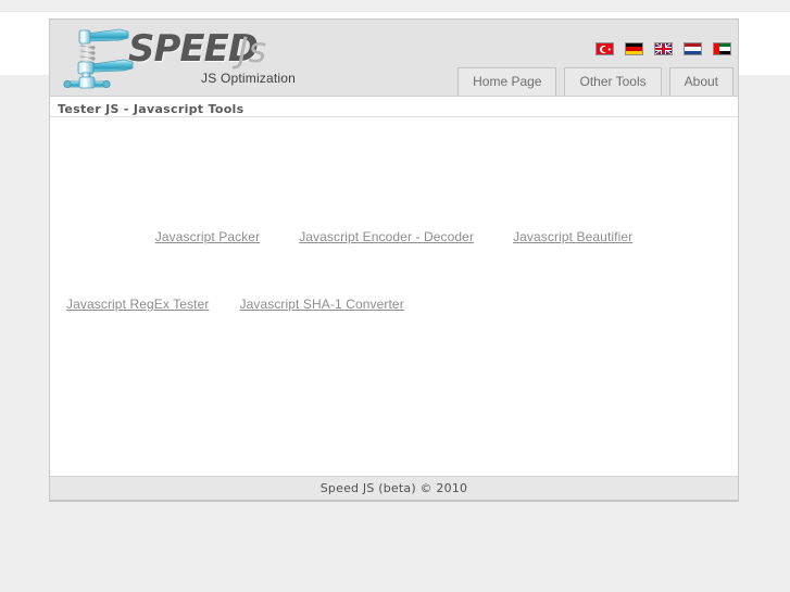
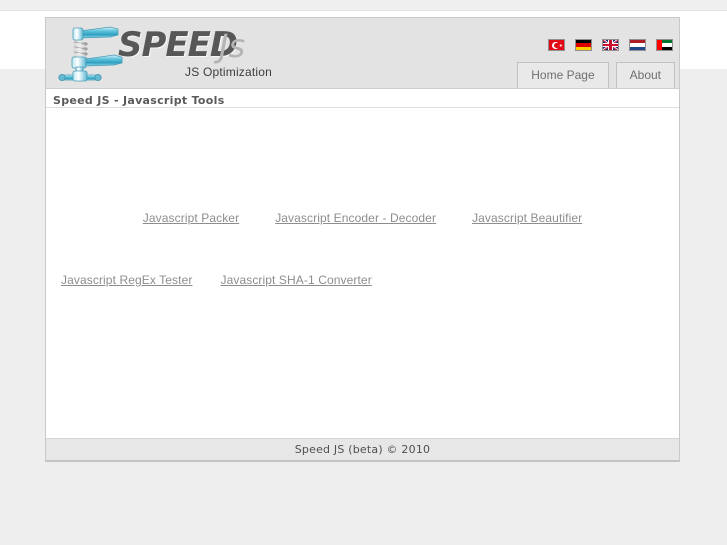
  SPEED
  Js
  JS Optimization
  Home Page
- Other Tools
  About
- Tester JS - Javascript Tools
+ Speed JS - Javascript Tools
  Javascript Packer
  Javascript Encoder - Decoder
  Javascript Beautifier
  Javascript RegEx Tester
  Javascript SHA-1 Converter
  Speed JS (beta) © 2010
